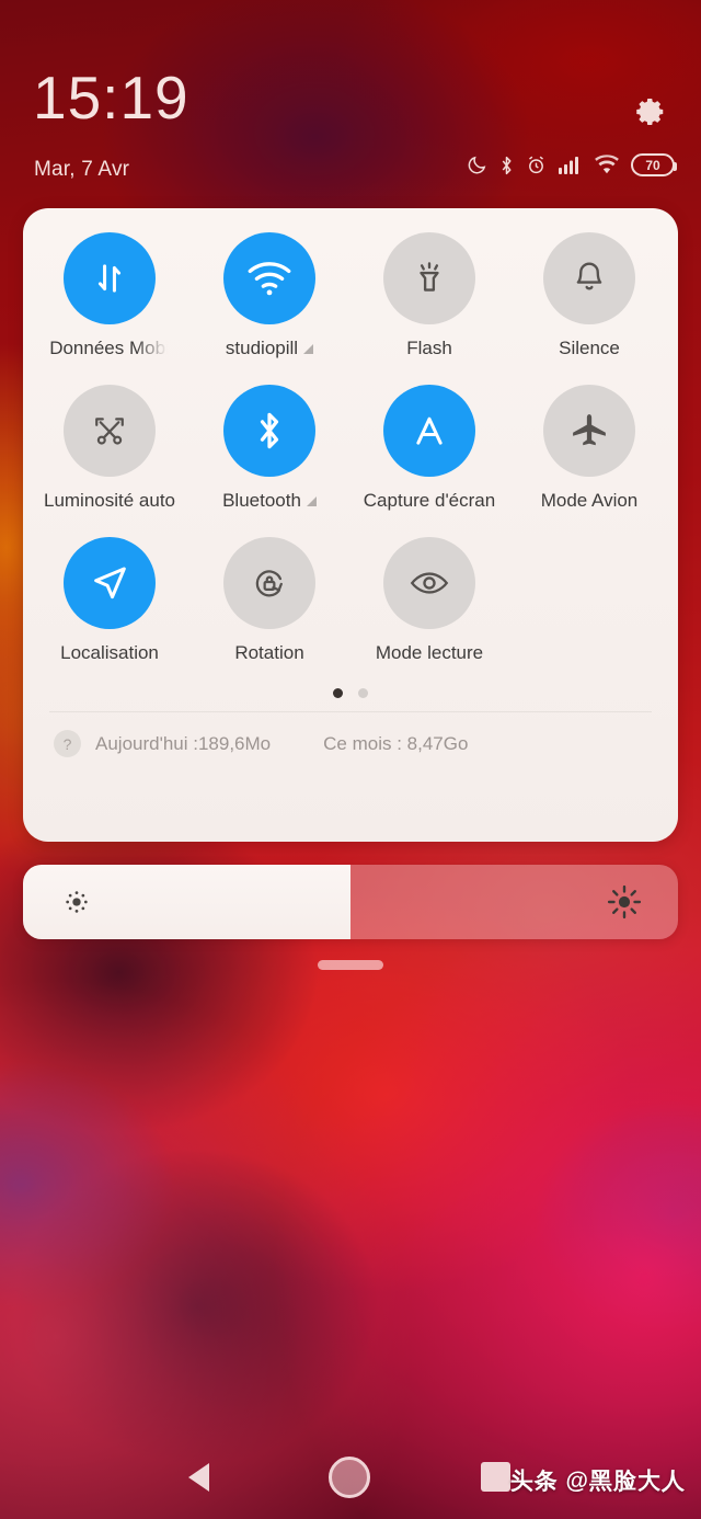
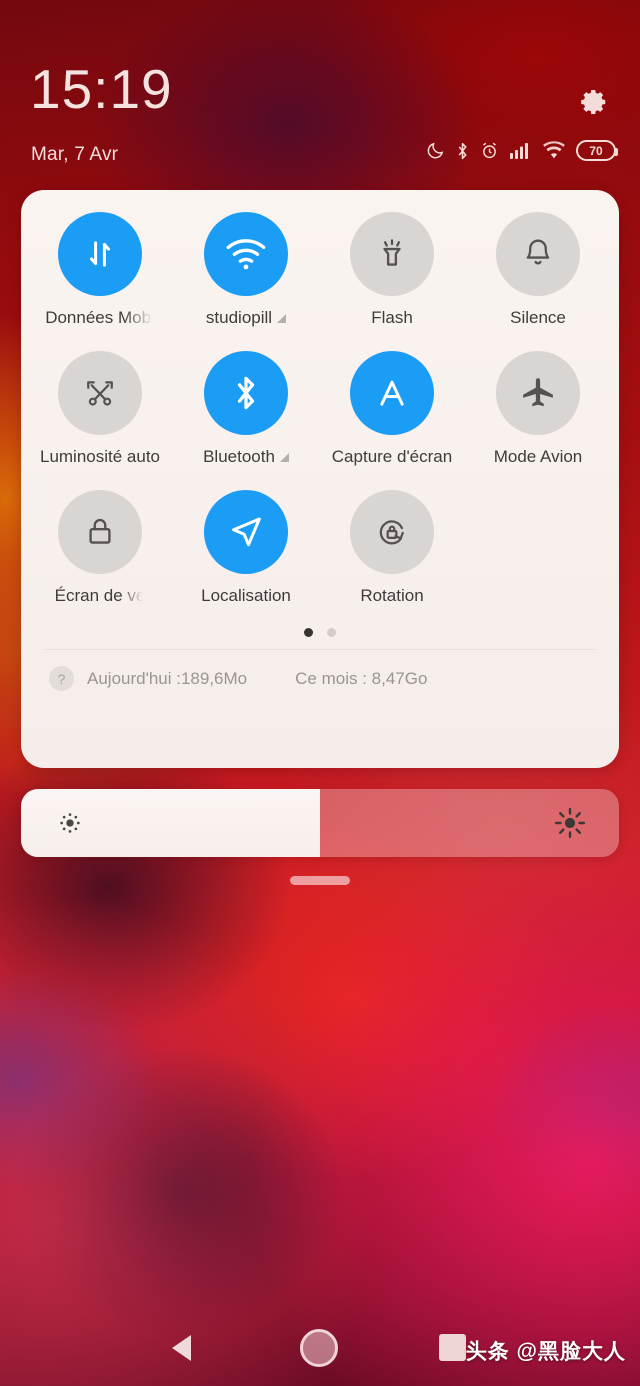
  15:19
  Mar, 7 Avr
  70
  Données Mobi
  studiopill
  Flash
  Silence
  Luminosité auto
  Bluetooth
  Capture d'écran
  Mode Avion
+ Écran de ve
  Localisation
  Rotation
- Mode lecture
  ?
  Aujourd'hui :189,6Mo
  Ce mois : 8,47Go
  头条 @黑脸大人
